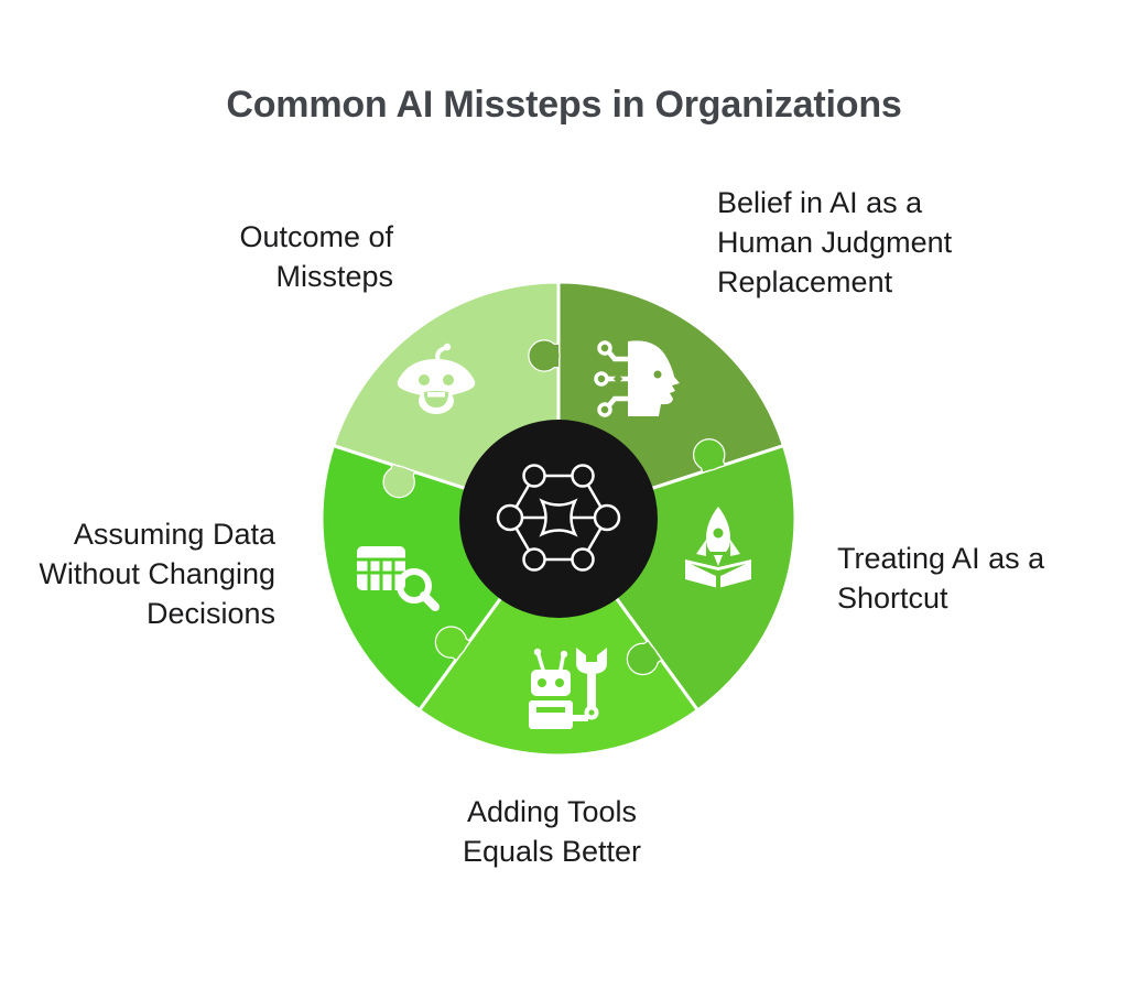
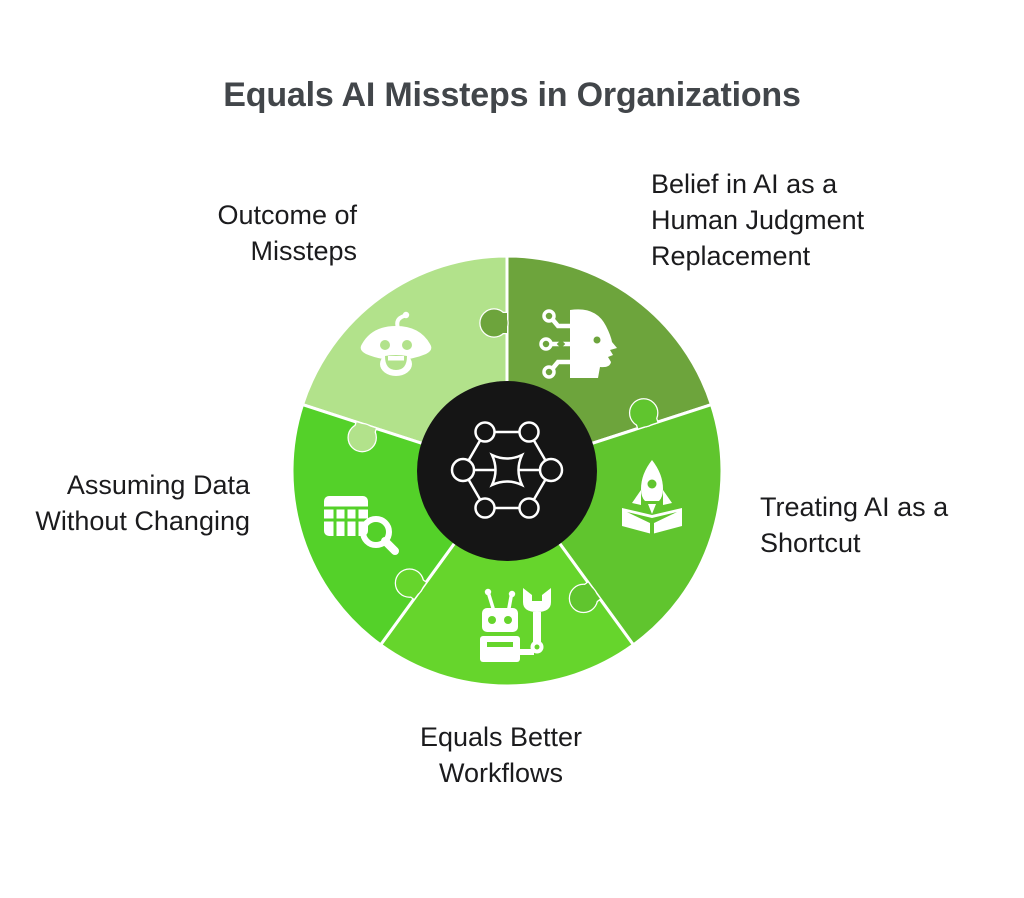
- Common AI Missteps in Organizations
+ Equals AI Missteps in Organizations
  Outcome of
  Missteps
  Belief in AI as a
  Human Judgment
  Replacement
  Treating AI as a
  Shortcut
- Adding Tools
  Equals Better
+ Workflows
  Assuming Data
  Without Changing
- Decisions
